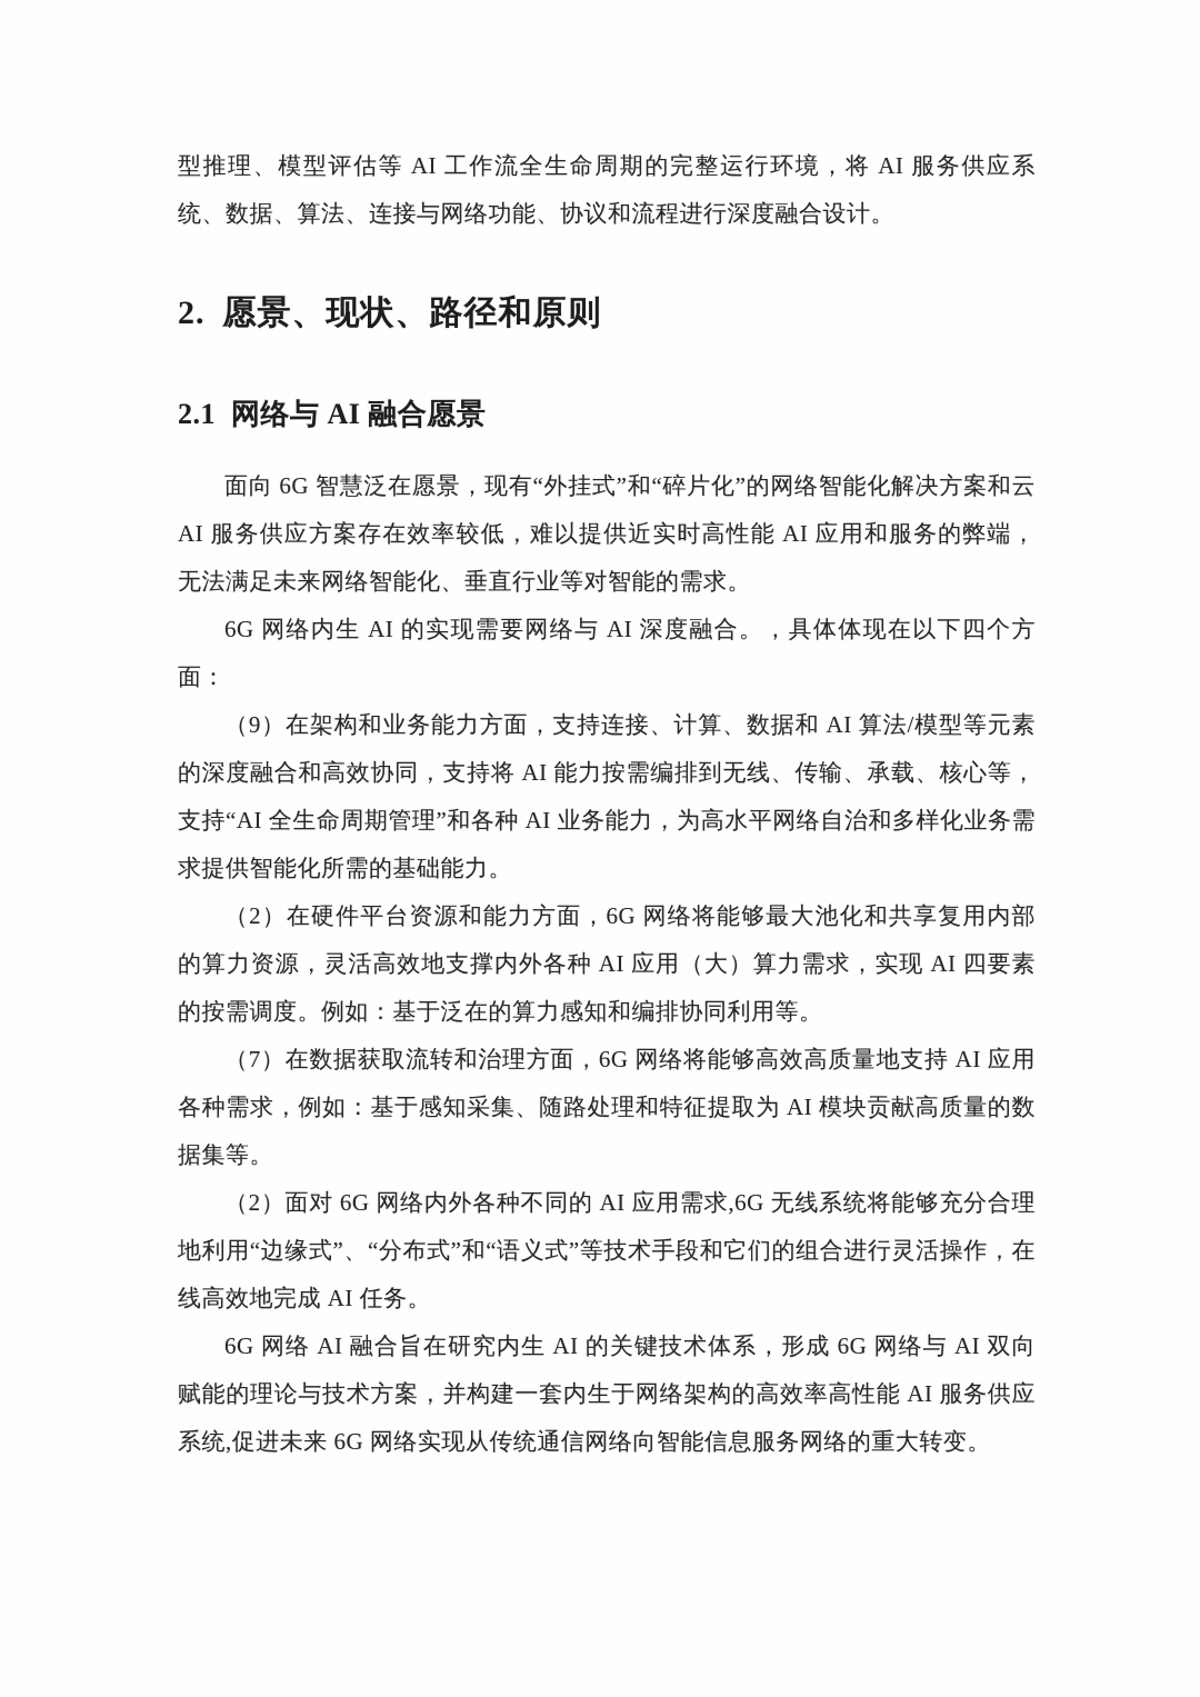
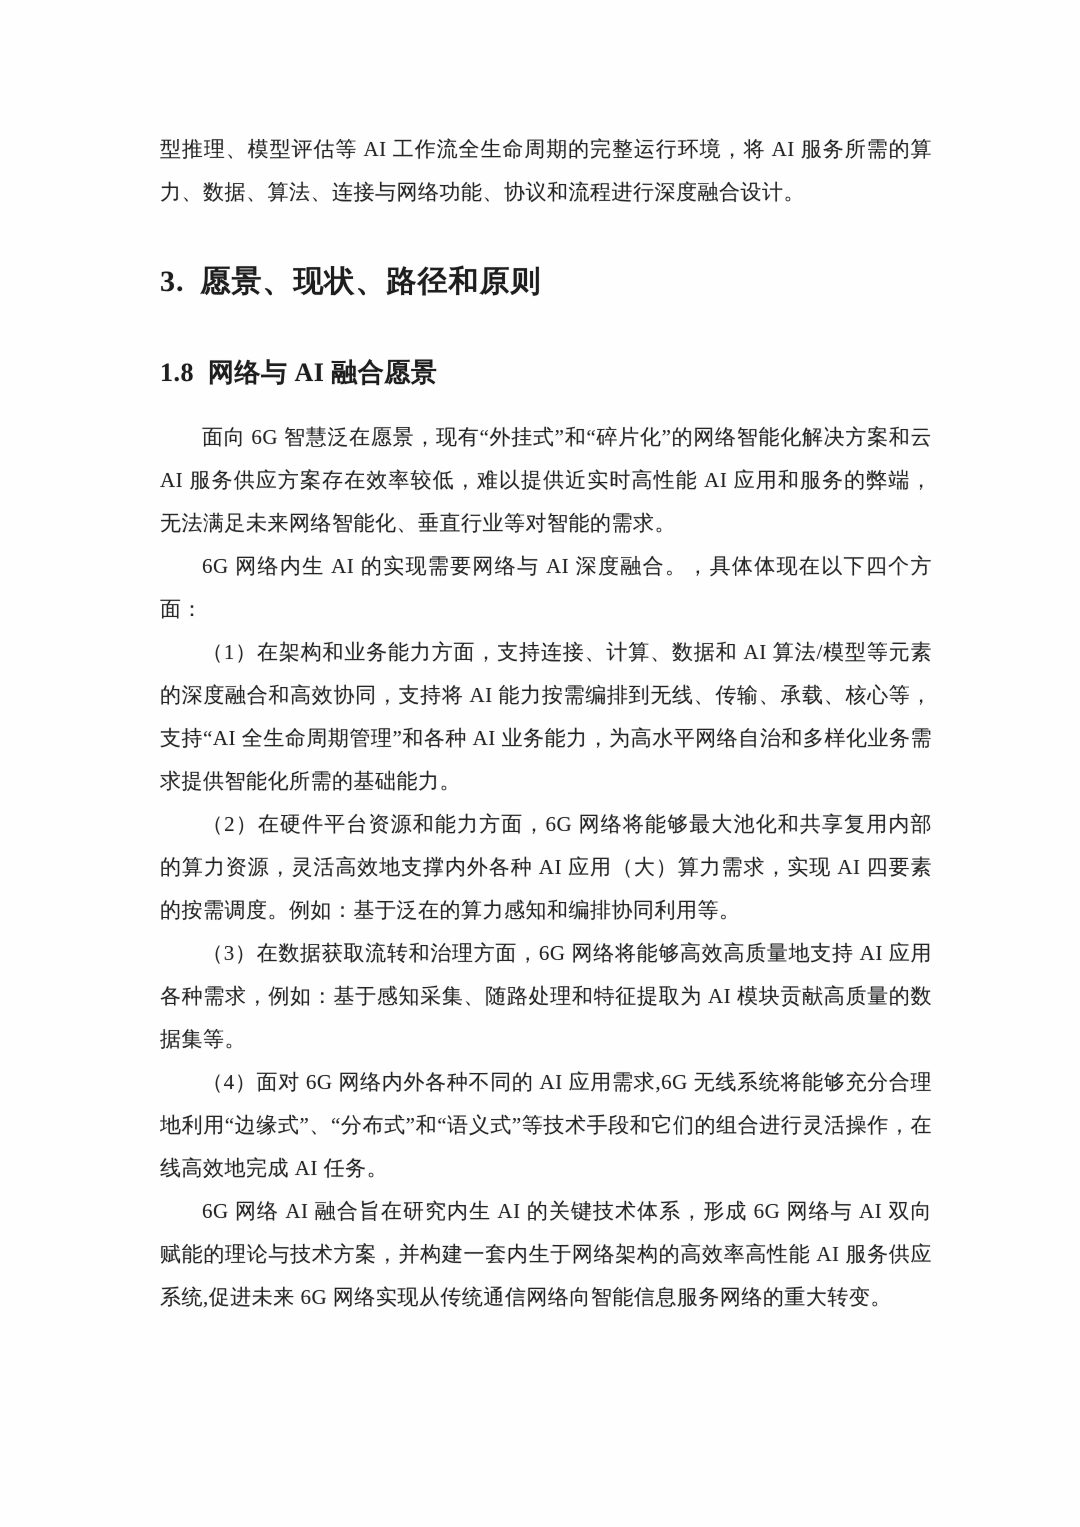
- 型推理、模型评估等 AI 工作流全生命周期的完整运行环境，将 AI 服务供应系统、数据、算法、连接与网络功能、协议和流程进行深度融合设计。
+ 型推理、模型评估等 AI 工作流全生命周期的完整运行环境，将 AI 服务所需的算力、数据、算法、连接与网络功能、协议和流程进行深度融合设计。
- 2. 愿景、现状、路径和原则
+ 3. 愿景、现状、路径和原则
- 2.1 网络与 AI 融合愿景
+ 1.8 网络与 AI 融合愿景
  面向 6G 智慧泛在愿景，现有“外挂式”和“碎片化”的网络智能化解决方案和云 AI 服务供应方案存在效率较低，难以提供近实时高性能 AI 应用和服务的弊端，无法满足未来网络智能化、垂直行业等对智能的需求。
  6G 网络内生 AI 的实现需要网络与 AI 深度融合。，具体体现在以下四个方面：
- （9）在架构和业务能力方面，支持连接、计算、数据和 AI 算法/模型等元素的深度融合和高效协同，支持将 AI 能力按需编排到无线、传输、承载、核心等，支持“AI 全生命周期管理”和各种 AI 业务能力，为高水平网络自治和多样化业务需求提供智能化所需的基础能力。
+ （1）在架构和业务能力方面，支持连接、计算、数据和 AI 算法/模型等元素的深度融合和高效协同，支持将 AI 能力按需编排到无线、传输、承载、核心等，支持“AI 全生命周期管理”和各种 AI 业务能力，为高水平网络自治和多样化业务需求提供智能化所需的基础能力。
  （2）在硬件平台资源和能力方面，6G 网络将能够最大池化和共享复用内部的算力资源，灵活高效地支撑内外各种 AI 应用（大）算力需求，实现 AI 四要素的按需调度。例如：基于泛在的算力感知和编排协同利用等。
- （7）在数据获取流转和治理方面，6G 网络将能够高效高质量地支持 AI 应用各种需求，例如：基于感知采集、随路处理和特征提取为 AI 模块贡献高质量的数据集等。
+ （3）在数据获取流转和治理方面，6G 网络将能够高效高质量地支持 AI 应用各种需求，例如：基于感知采集、随路处理和特征提取为 AI 模块贡献高质量的数据集等。
- （2）面对 6G 网络内外各种不同的 AI 应用需求,6G 无线系统将能够充分合理地利用“边缘式”、“分布式”和“语义式”等技术手段和它们的组合进行灵活操作，在线高效地完成 AI 任务。
+ （4）面对 6G 网络内外各种不同的 AI 应用需求,6G 无线系统将能够充分合理地利用“边缘式”、“分布式”和“语义式”等技术手段和它们的组合进行灵活操作，在线高效地完成 AI 任务。
  6G 网络 AI 融合旨在研究内生 AI 的关键技术体系，形成 6G 网络与 AI 双向赋能的理论与技术方案，并构建一套内生于网络架构的高效率高性能 AI 服务供应系统,促进未来 6G 网络实现从传统通信网络向智能信息服务网络的重大转变。
